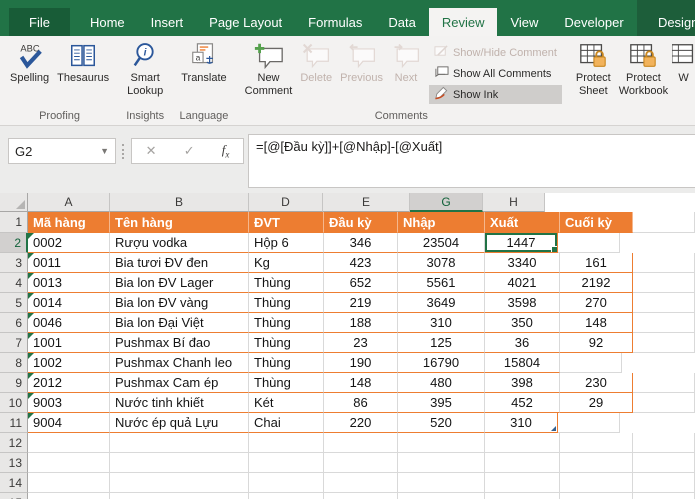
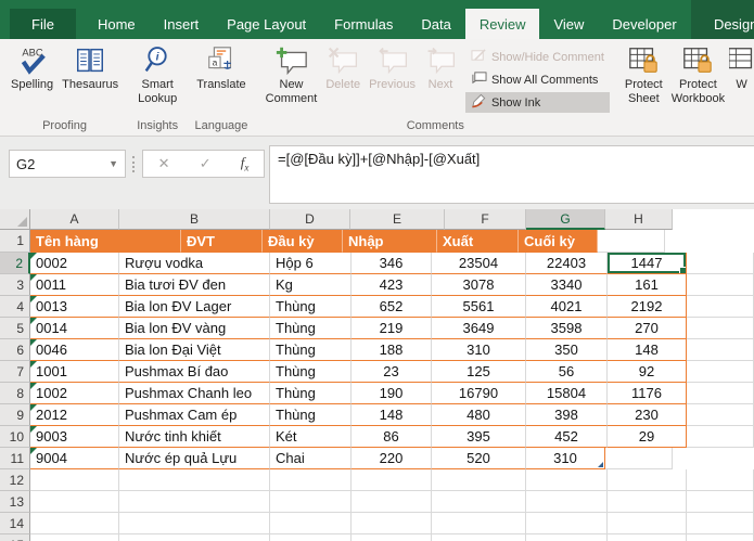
  File
  Home
  Insert
  Page Layout
  Formulas
  Data
  Review
  View
  Developer
  Desig
  ABC
  Spelling
  Thesaurus
  Proofing
  i
  Smart
  Lookup
  Insights
  a
  Translate
  Language
  New
  Comment
  Delete
  Previous
  Next
  Show/Hide Comment
  Show All Comments
  Show Ink
  Comments
  Protect
  Sheet
  Protect
  Workbook
  W
  G2
  ▼
  ✕
  ✓
  fx
  =[@[Đầu kỳ]]+[@Nhập]-[@Xuất]
  A
  B
  D
  E
+ F
  G
  H
  1
- Mã hàng
  Tên hàng
  ĐVT
  Đầu kỳ
  Nhập
  Xuất
  Cuối kỳ
  2
  0002
  Rượu vodka
  Hộp 6
  346
  23504
+ 22403
  1447
  3
  0011
  Bia tươi ĐV đen
  Kg
  423
  3078
  3340
  161
  4
  0013
  Bia lon ĐV Lager
  Thùng
  652
  5561
  4021
  2192
  5
  0014
  Bia lon ĐV vàng
  Thùng
  219
  3649
  3598
  270
  6
  0046
  Bia lon Đại Việt
  Thùng
  188
  310
  350
  148
  7
  1001
  Pushmax Bí đao
  Thùng
  23
  125
- 36
+ 56
  92
  8
  1002
  Pushmax Chanh leo
  Thùng
  190
  16790
  15804
+ 1176
  9
  2012
  Pushmax Cam ép
  Thùng
  148
  480
  398
  230
  10
  9003
  Nước tinh khiết
  Két
  86
  395
  452
  29
  11
  9004
  Nước ép quả Lựu
  Chai
  220
  520
  310
  12
  13
  14
